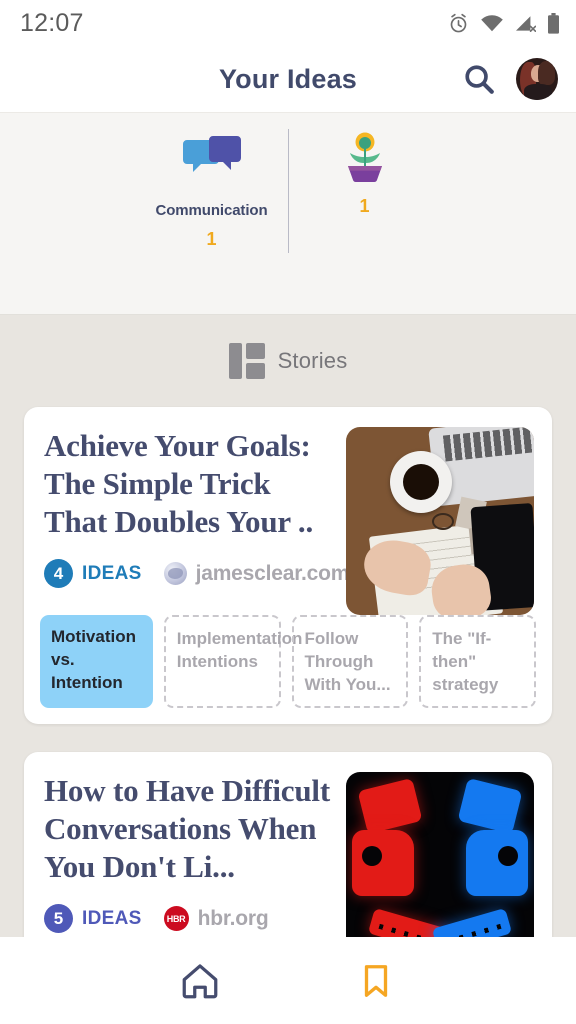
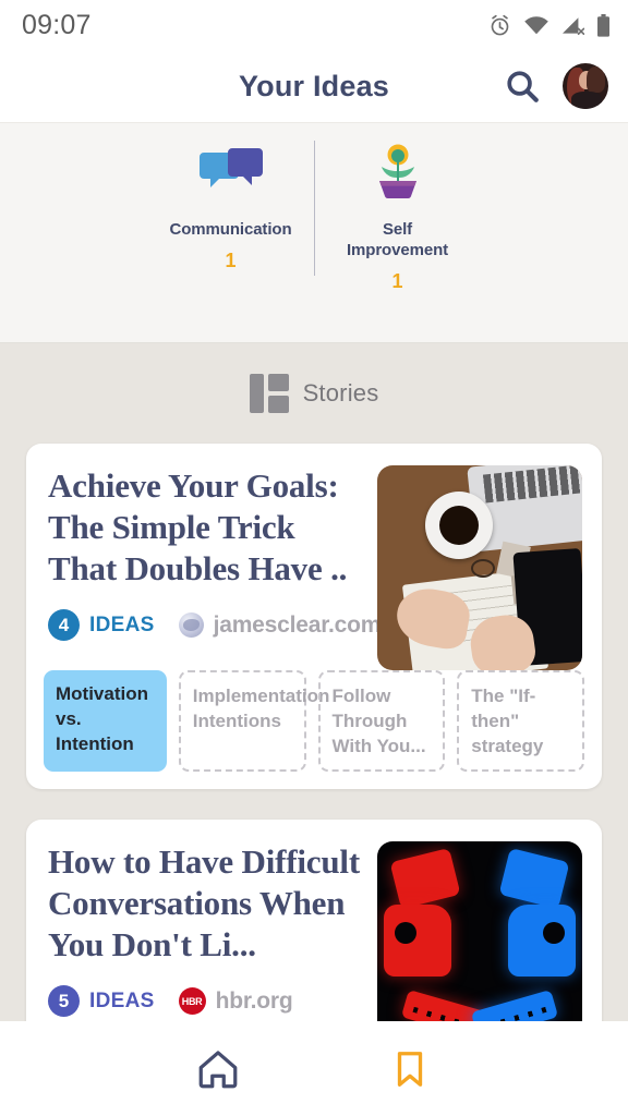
- 12:07
+ 09:07
  Your Ideas
  Communication
  1
+ Self Improvement
  1
  Stories
- Achieve Your Goals: The Simple Trick That Doubles Your ..
+ Achieve Your Goals: The Simple Trick That Doubles Have ..
  4
  IDEAS
  jamesclear.com
  Motivation vs. Intention
  Implementatio Intentions
  Follow Through With You...
  The "If-then" strategy
  How to Have Difficult Conversations When You Don't Li...
  5
  IDEAS
  HBR
  hbr.org
